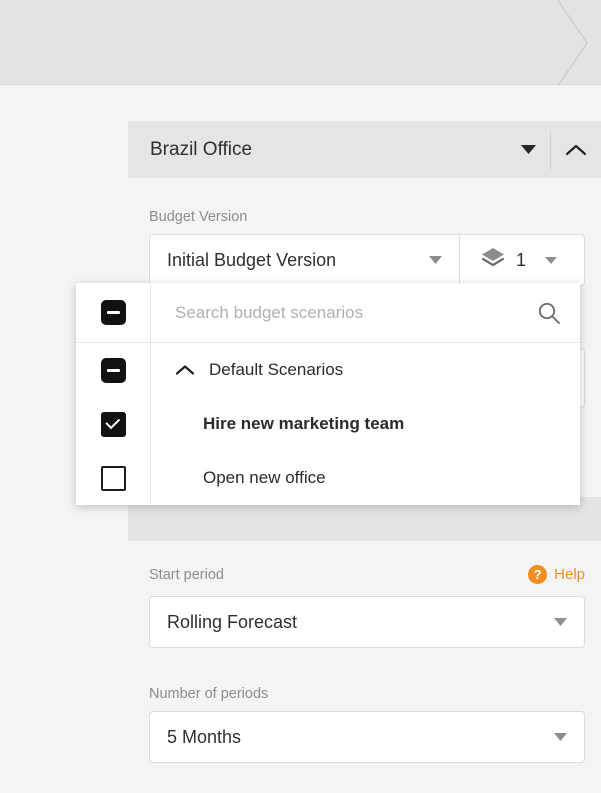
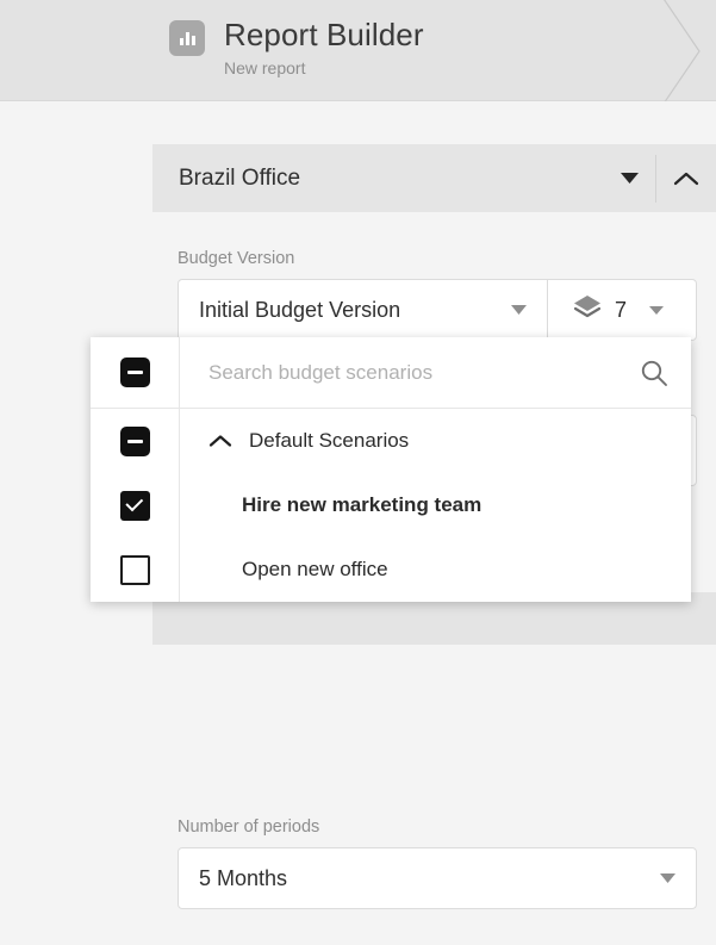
+ Report Builder
+ New report
  Brazil Office
  Budget Version
  Initial Budget Version
- 1
+ 7
  Search budget scenarios
  Default Scenarios
  Hire new marketing team
  Open new office
- Start period
- ?
- Help
- Rolling Forecast
  Number of periods
  5 Months
